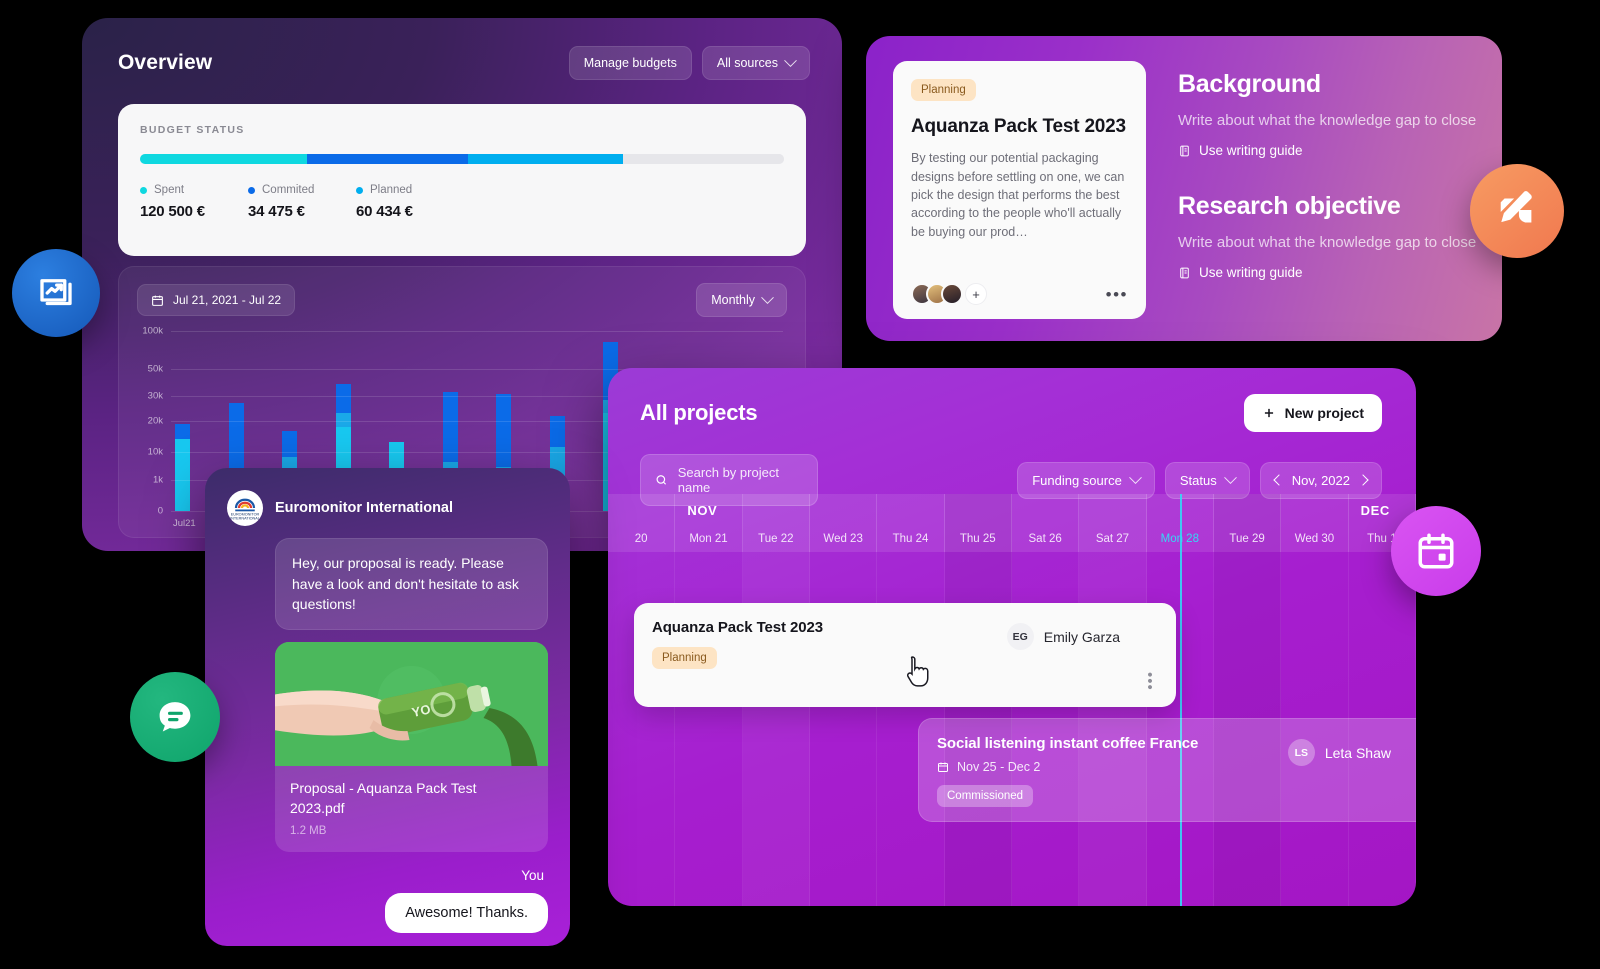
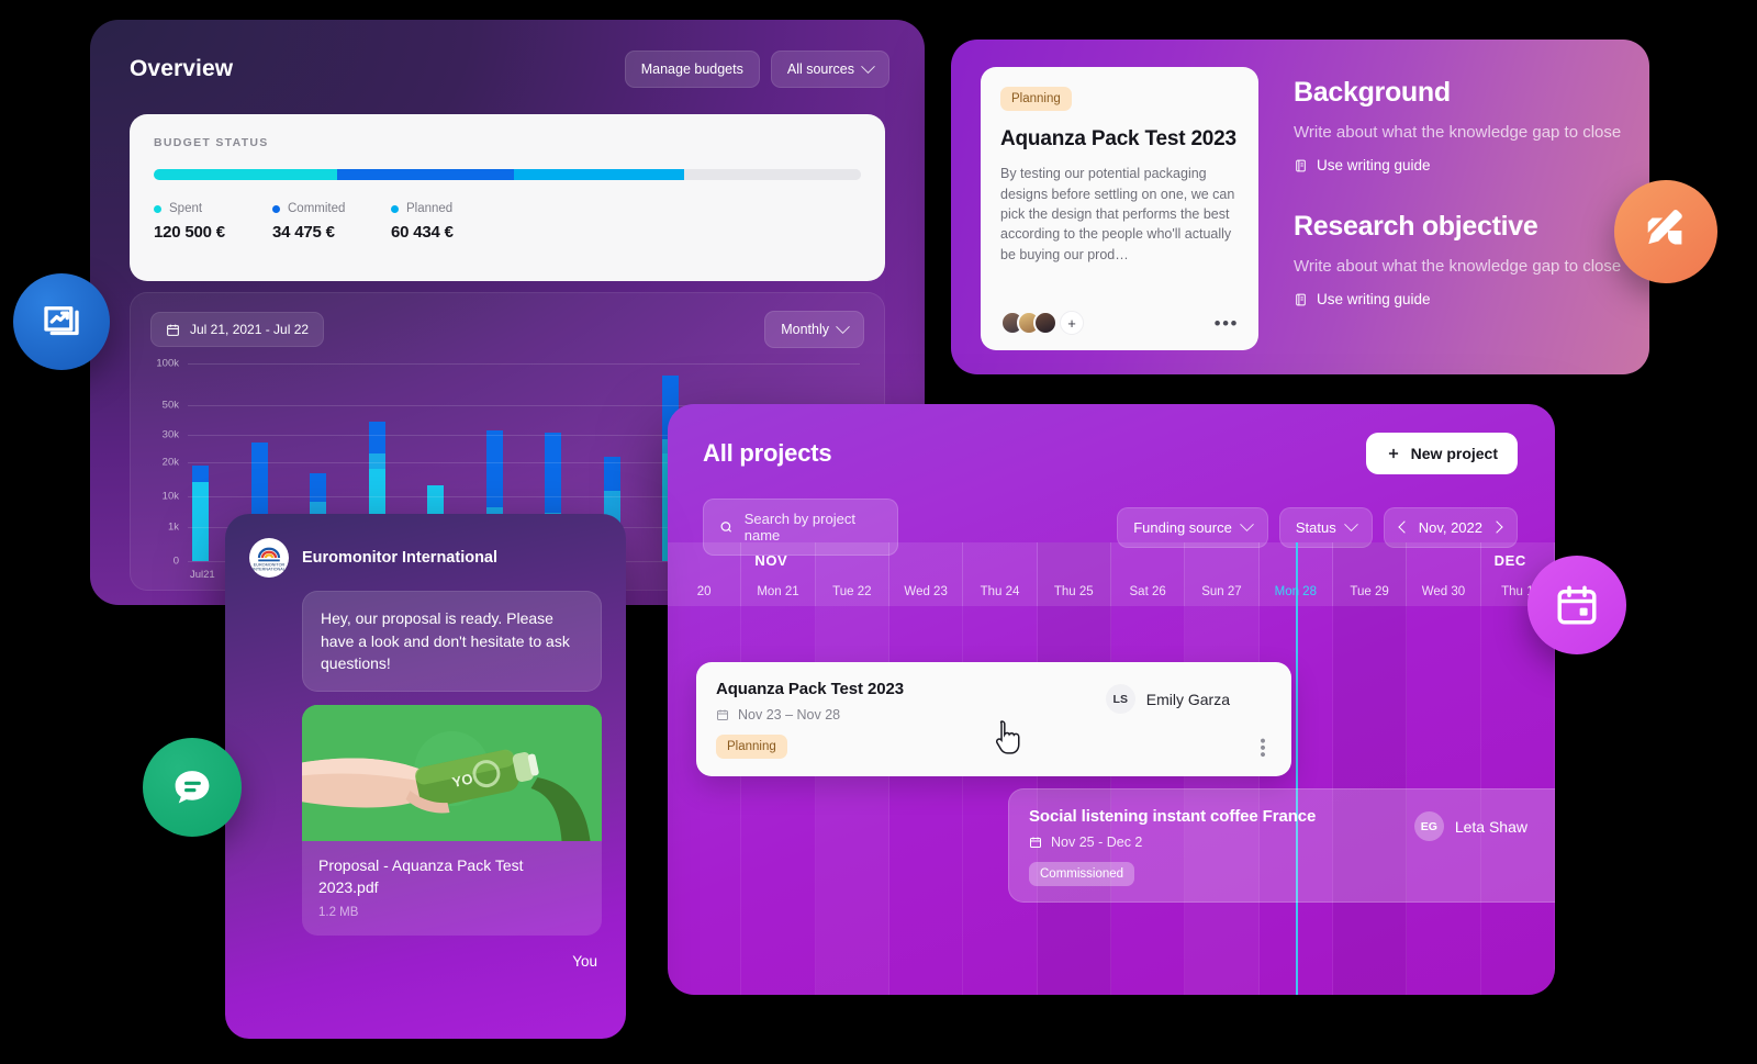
  Overview
  Manage budgets
  All sources
  BUDGET STATUS
  Spent
  120 500 €
  Commited
  34 475 €
  Planned
  60 434 €
  Jul 21, 2021 - Jul 22
  Monthly
  0
  1k
  10k
  20k
  30k
  50k
  100k
  Jul21
  Planning
  Aquanza Pack Test 2023
  By testing our potential packaging designs before settling on one, we can pick the design that performs the best according to the people who'll actually be buying our prod…
  +
  •••
  Background
  Write about what the knowledge gap to close
  Use writing guide
  Research objective
  Write about what the knowledge gap to close
  Use writing guide
  All projects
  New project
  Search by project name
  Funding source
  Status
  Nov, 2022
  20
  NOV
  Mon 21
  Tue 22
  Wed 23
  Thu 24
  Thu 25
  Sat 26
- Sat 27
+ Sun 27
  Mo 28
  Tue 29
  Wed 30
  DEC
  Thu
  Aquanza Pack Test 2023
+ Nov 23 – Nov 28
  Planning
- EG
+ LS
  Emily Garza
  Social listening instant coffee France
  Nov 25 - Dec 2
  Commissioned
- LS
+ EG
  Leta Shaw
  Euromonitor International
  Hey, our proposal is ready. Please have a look and don't hesitate to ask questions!
  Proposal - Aquanza Pack Test 2023.pdf
  1.2 MB
  You
- Awesome! Thanks.
